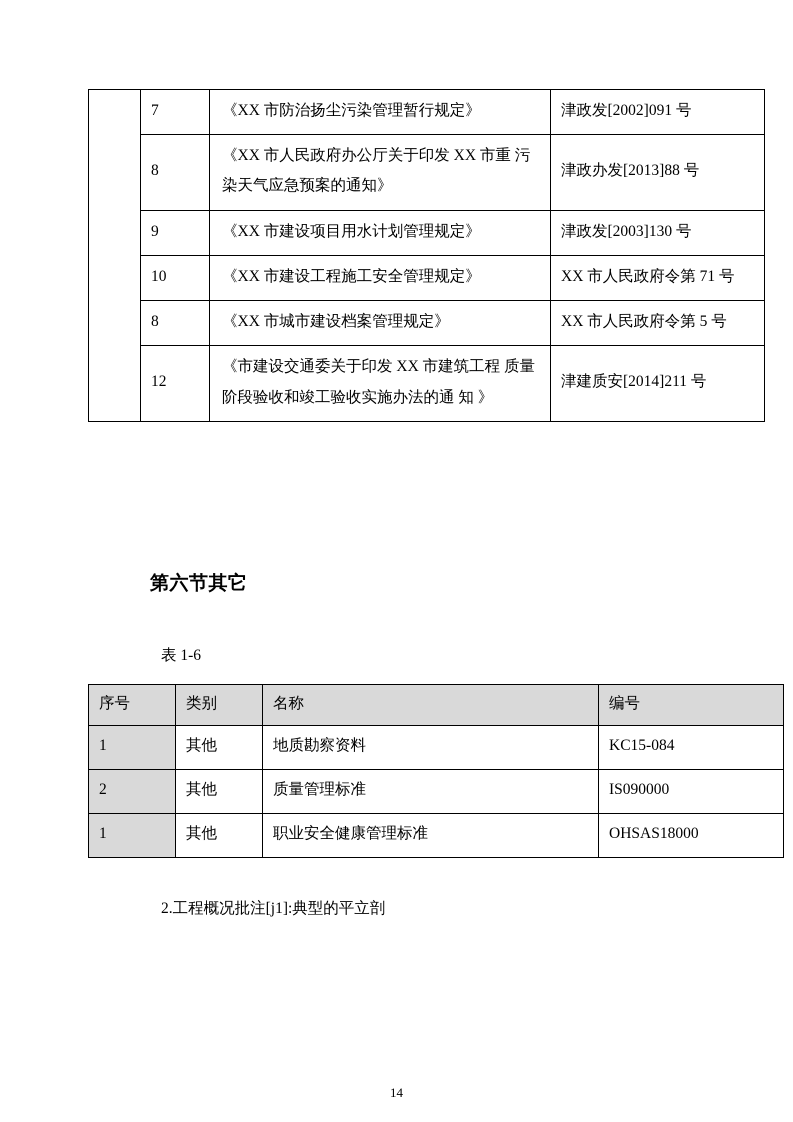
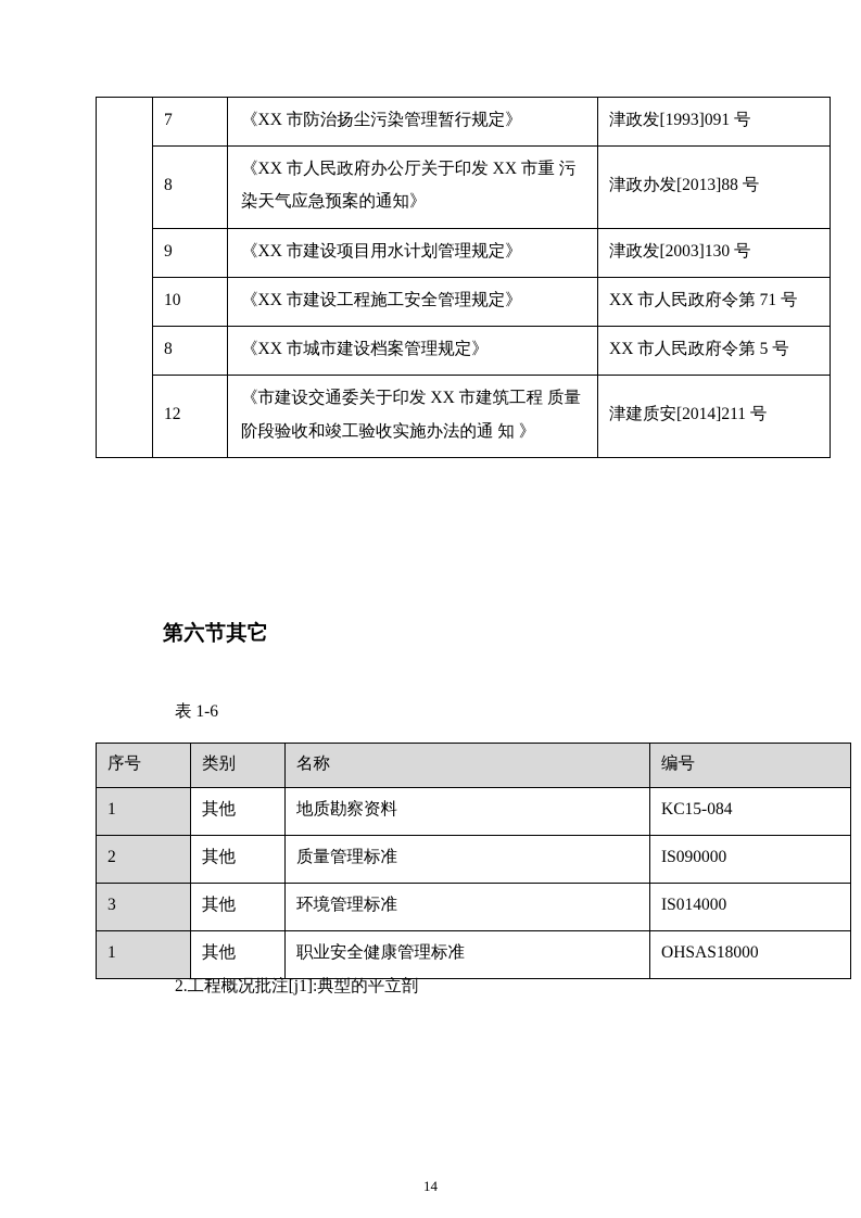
- 	7	《XX 市防治扬尘污染管理暂行规定》	津政发[2002]091 号
+ 	7	《XX 市防治扬尘污染管理暂行规定》	津政发[1993]091 号
  8	《XX 市人民政府办公厅关于印发 XX 市重 污染天气应急预案的通知》	津政办发[2013]88 号
  9	《XX 市建设项目用水计划管理规定》	津政发[2003]130 号
  10	《XX 市建设工程施工安全管理规定》	XX 市人民政府令第 71 号
  8	《XX 市城市建设档案管理规定》	XX 市人民政府令第 5 号
  12	《市建设交通委关于印发 XX 市建筑工程 质量阶段验收和竣工验收实施办法的通 知 》	津建质安[2014]211 号
  第六节其它
  表 1-6
  序号	类别	名称	编号
  1	其他	地质勘察资料	KC15-084
  2	其他	质量管理标准	IS090000
+ 3	其他	环境管理标准	IS014000
  1	其他	职业安全健康管理标准	OHSAS18000
  2.工程概况批注[j1]:典型的平立剖
  14
